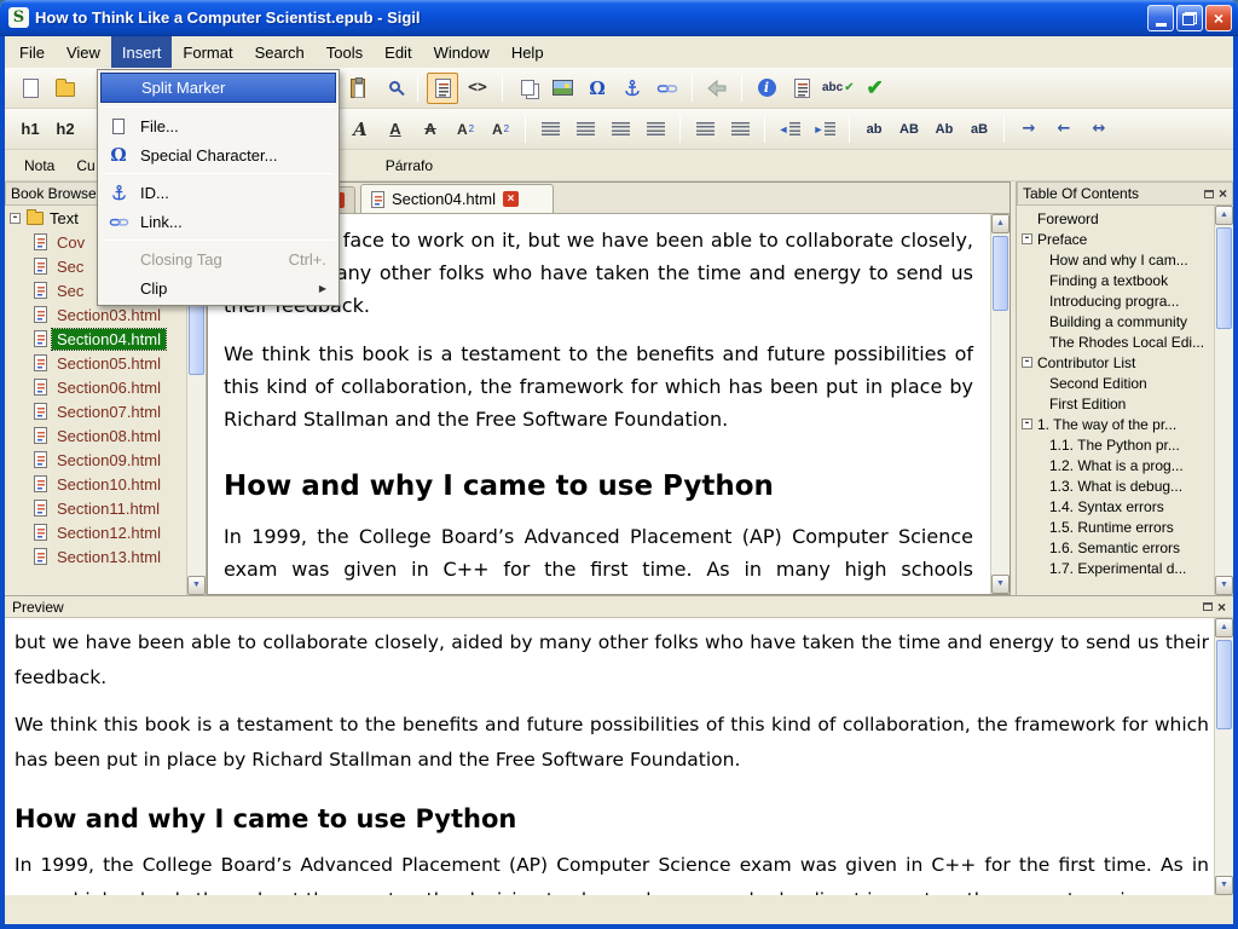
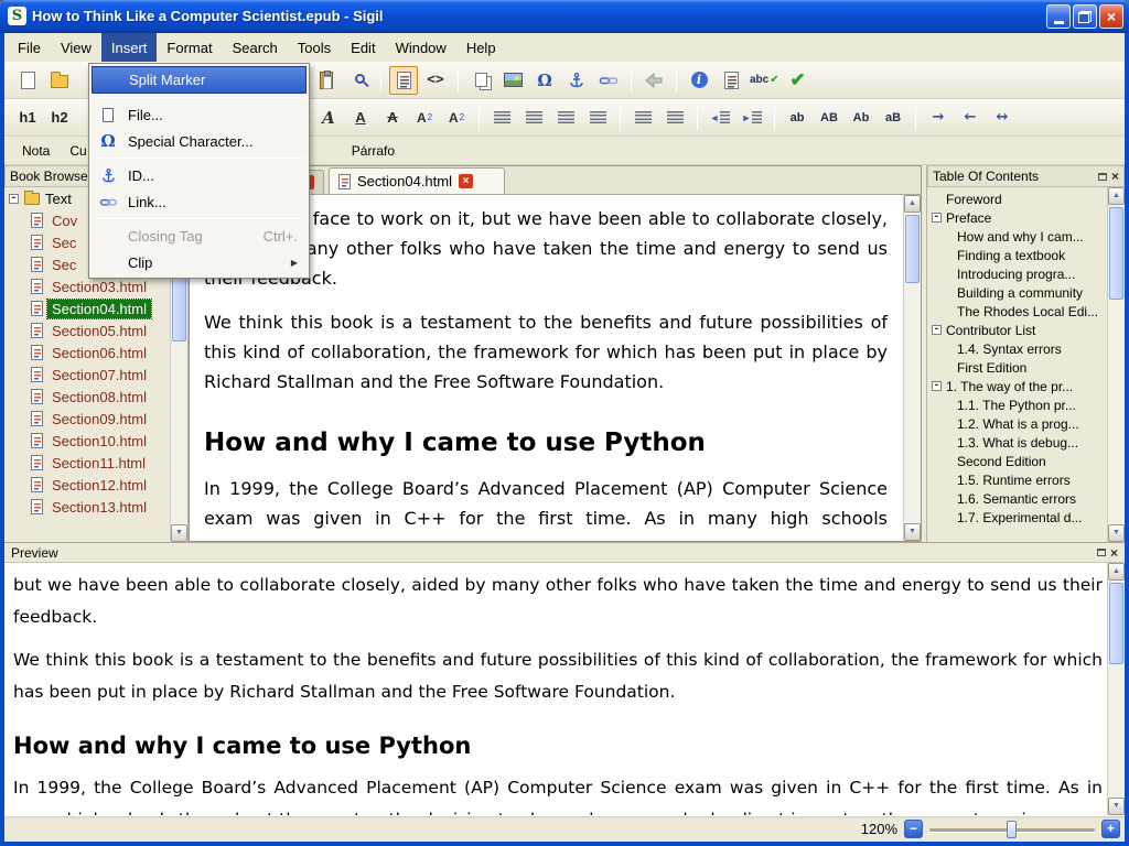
  S
  How to Think Like a Computer Scientist.epub - Sigil
  ×
  File
  View
  Insert
  Format
  Search
  Tools
  Edit
  Window
  Help
  <>
  Ω
  i
  abc
  ✔
  ✔
  h1
  h2
  A
  A
  A
  A
  2
  A
  2
  ◄
  ►
  ab
  AB
  Ab
  aB
  →
  ←
  ↔
  Nota
  Cu
  Párrafo
  Book Browse
  -
  Text
  Cov
  Sec
  Sec
  Section03.html
  Section04.html
  Section05.html
  Section06.html
  Section07.html
  Section08.html
  Section09.html
  Section10.html
  Section11.html
  Section12.html
  Section13.html
  Section04.html
  ×
  face to work on it, but we have been able to collaborate closely, any other folks who have taken the time and energy to send us ck.
  We think this book is a testament to the benefits and future possibilities of this kind of collaboration, the framework for which has been put in place by Richard Stallman and the Free Software Foundation.
  How and why I came to use Python
  Table Of Contents
  ×
  Foreword
  -
  Preface
  How and why I cam...
  Finding a textbook
  Introducing progra...
  Building a community
  The Rhodes Local Edi...
  -
  Contributor List
- Second Edition
+ 1.4. Syntax errors
  First Edition
  -
  1. The way of the pr...
  1.1. The Python pr...
  1.2. What is a prog...
  1.3. What is debug...
- 1.4. Syntax errors
+ Second Edition
  1.5. Runtime errors
  1.6. Semantic errors
  1.7. Experimental d...
  Preview
  ×
  but we have been able to collaborate closely, aided by many other folks who have taken the time and energy to send us their feedback.
  We think this book is a testament to the benefits and future possibilities of this kind of collaboration, the framework for which has been put in place by Richard Stallman and the Free Software Foundation.
  How and why I came to use Python
+ 120%
+ −
+ +
  Split Marker
  File...
  Ω
  Special Character...
  ID...
  Link...
  Closing Tag
  Ctrl+.
  Clip
  ▶
